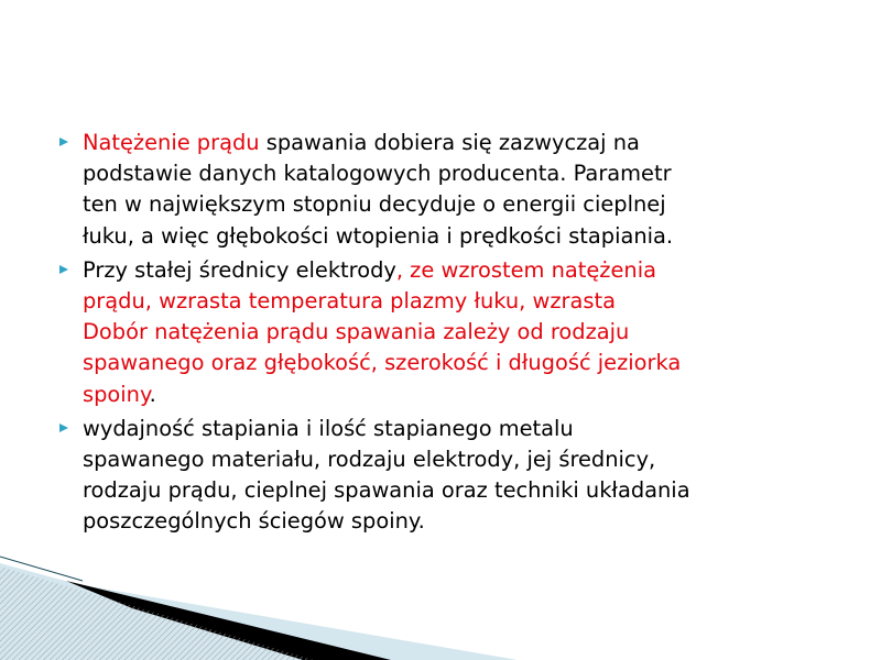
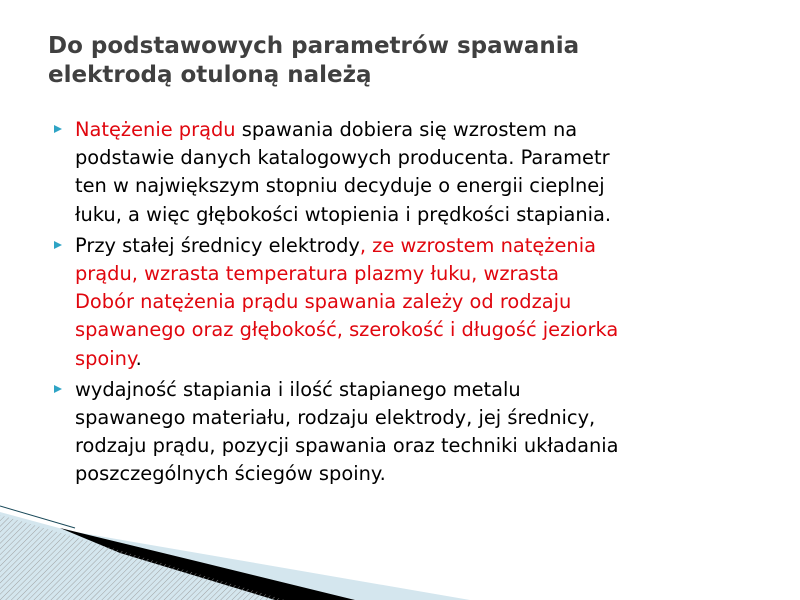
+ Do podstawowych parametrów spawania
+ elektrodą otuloną należą
- Natężenie prądu spawania dobiera się zazwyczaj na
+ Natężenie prądu spawania dobiera się wzrostem na
  podstawie danych katalogowych producenta. Parametr
  ten w największym stopniu decyduje o energii cieplnej
  łuku, a więc głębokości wtopienia i prędkości stapiania.
  Przy stałej średnicy elektrody, ze wzrostem natężenia
  prądu, wzrasta temperatura plazmy łuku, wzrasta
  Dobór natężenia prądu spawania zależy od rodzaju
  spawanego oraz głębokość, szerokość i długość jeziorka
  spoiny.
  wydajność stapiania i ilość stapianego metalu
  spawanego materiału, rodzaju elektrody, jej średnicy,
- rodzaju prądu, cieplnej spawania oraz techniki układania
+ rodzaju prądu, pozycji spawania oraz techniki układania
  poszczególnych ściegów spoiny.
